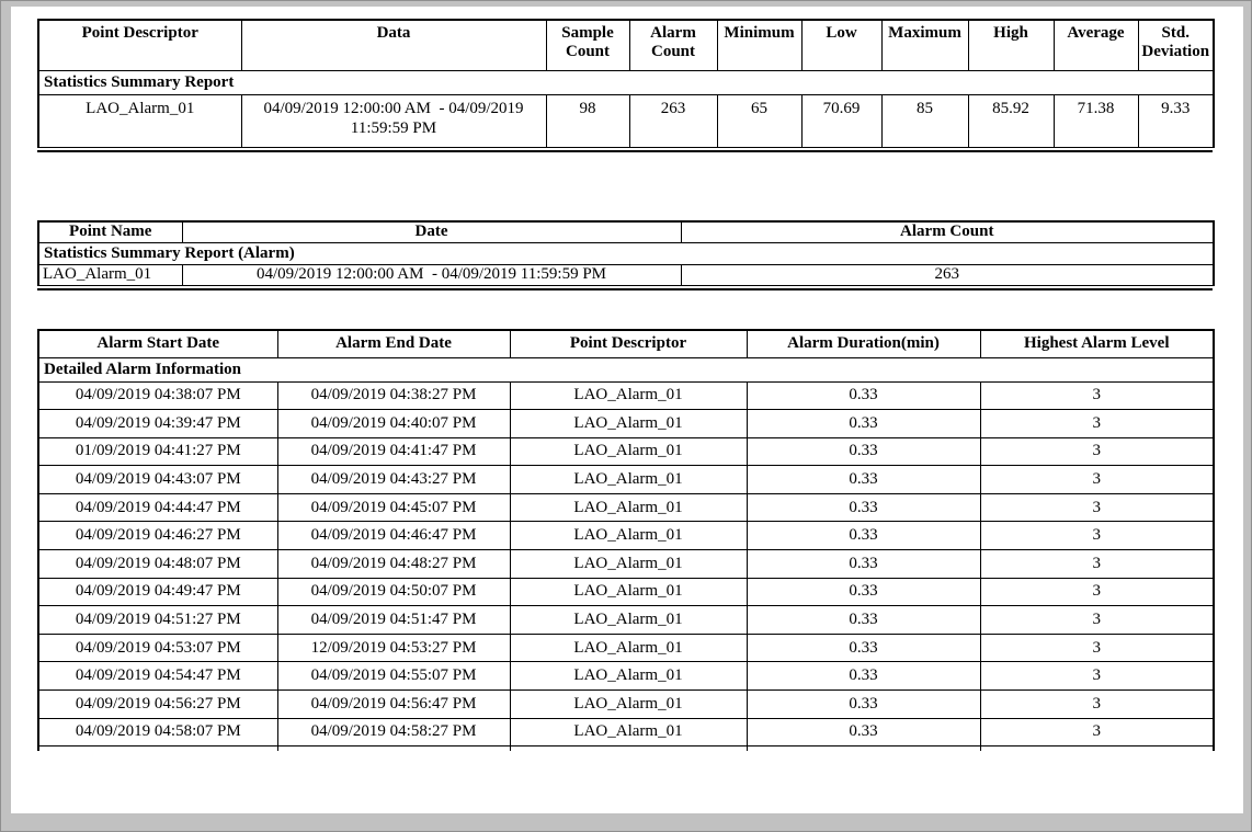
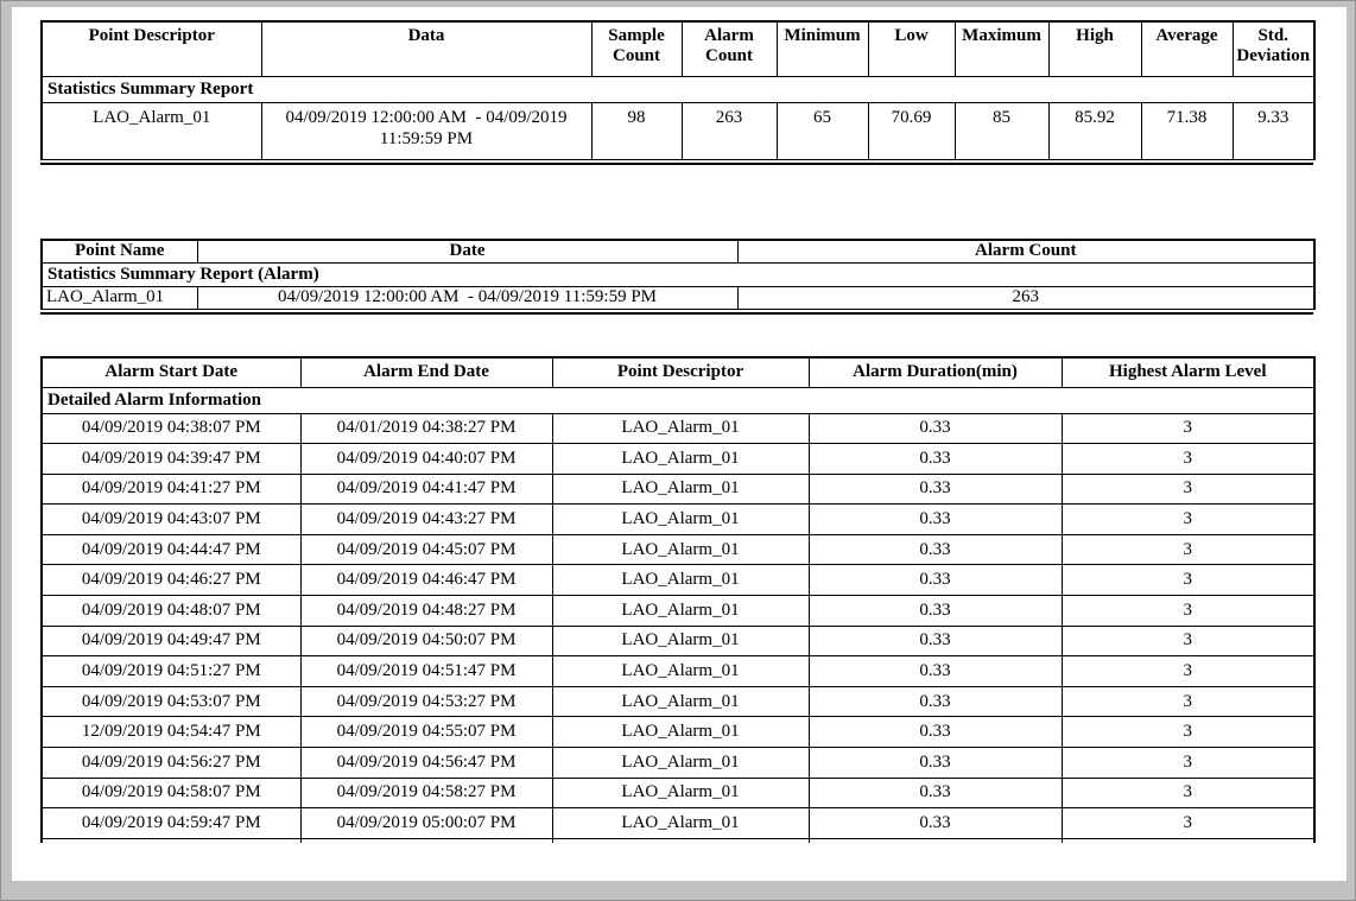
  Statistics Summary Report
  Point Descriptor	Data	Sample Count	Alarm Count	Minimum	Low	Maximum	High	Average	Std. Deviation
  LAO_Alarm_01	04/09/2019 12:00:00 AM - 04/09/2019 11:59:59 PM	98	263	65	70.69	85	85.92	71.38	9.33
  Statistics Summary Report (Alarm)
  Point Name	Date	Alarm Count
  LAO_Alarm_01	04/09/2019 12:00:00 AM - 04/09/2019 11:59:59 PM	263
  Detailed Alarm Information
  Alarm Start Date	Alarm End Date	Point Descriptor	Alarm Duration(min)	Highest Alarm Level
- 04/09/2019 04:38:07 PM	04/09/2019 04:38:27 PM	LAO_Alarm_01	0.33	3
+ 04/09/2019 04:38:07 PM	04/01/2019 04:38:27 PM	LAO_Alarm_01	0.33	3
  04/09/2019 04:39:47 PM	04/09/2019 04:40:07 PM	LAO_Alarm_01	0.33	3
- 01/09/2019 04:41:27 PM	04/09/2019 04:41:47 PM	LAO_Alarm_01	0.33	3
+ 04/09/2019 04:41:27 PM	04/09/2019 04:41:47 PM	LAO_Alarm_01	0.33	3
  04/09/2019 04:43:07 PM	04/09/2019 04:43:27 PM	LAO_Alarm_01	0.33	3
  04/09/2019 04:44:47 PM	04/09/2019 04:45:07 PM	LAO_Alarm_01	0.33	3
  04/09/2019 04:46:27 PM	04/09/2019 04:46:47 PM	LAO_Alarm_01	0.33	3
  04/09/2019 04:48:07 PM	04/09/2019 04:48:27 PM	LAO_Alarm_01	0.33	3
  04/09/2019 04:49:47 PM	04/09/2019 04:50:07 PM	LAO_Alarm_01	0.33	3
  04/09/2019 04:51:27 PM	04/09/2019 04:51:47 PM	LAO_Alarm_01	0.33	3
- 04/09/2019 04:53:07 PM	12/09/2019 04:53:27 PM	LAO_Alarm_01	0.33	3
+ 04/09/2019 04:53:07 PM	04/09/2019 04:53:27 PM	LAO_Alarm_01	0.33	3
- 04/09/2019 04:54:47 PM	04/09/2019 04:55:07 PM	LAO_Alarm_01	0.33	3
+ 12/09/2019 04:54:47 PM	04/09/2019 04:55:07 PM	LAO_Alarm_01	0.33	3
  04/09/2019 04:56:27 PM	04/09/2019 04:56:47 PM	LAO_Alarm_01	0.33	3
  04/09/2019 04:58:07 PM	04/09/2019 04:58:27 PM	LAO_Alarm_01	0.33	3
+ 04/09/2019 04:59:47 PM	04/09/2019 05:00:07 PM	LAO_Alarm_01	0.33	3
